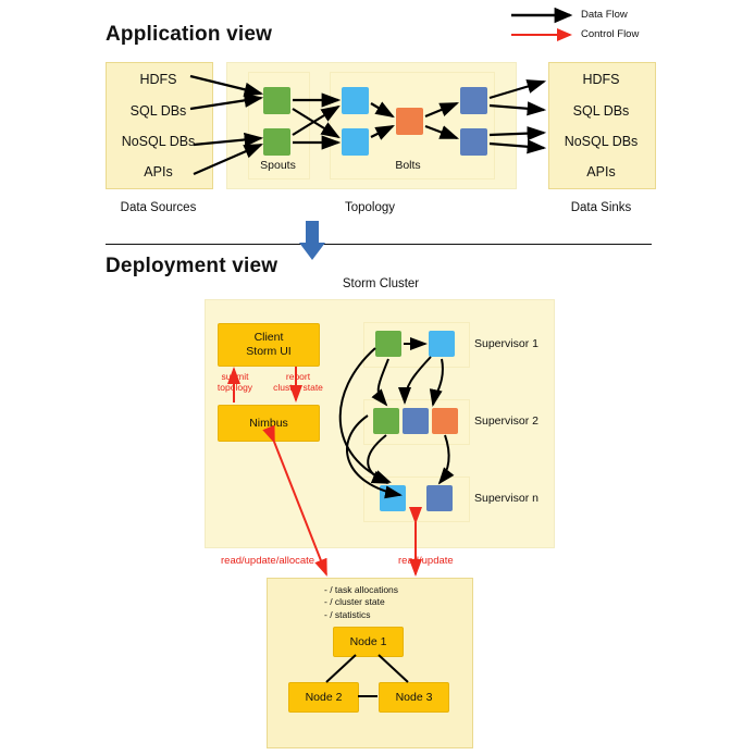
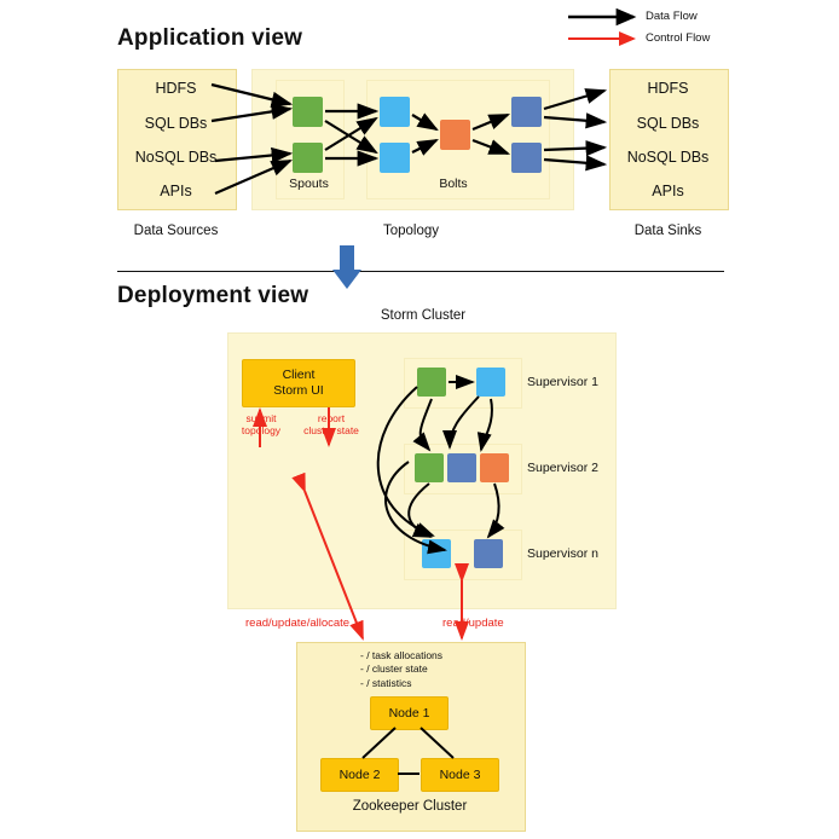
  Data Flow
  Control Flow
  Application view
  HDFS
  SQL DBs
  NoSQL DBs
  APIs
  Data Sources
  Spouts
  Bolts
  Topology
  HDFS
  SQL DBs
  NoSQL DBs
  APIs
  Data Sinks
  Deployment view
  Storm Cluster
  Client
  Storm UI
- Nimbus
  sumit
  toplogy
  reort
  cluster state
  Supervisor 1
  Supervisor 2
  Supervisor n
  read/update/allocate
  rea/update
  - / task allocations
  - / cluster state
  - / statistics
  Node 1
  Node 2
  Node 3
+ Zookeeper Cluster
